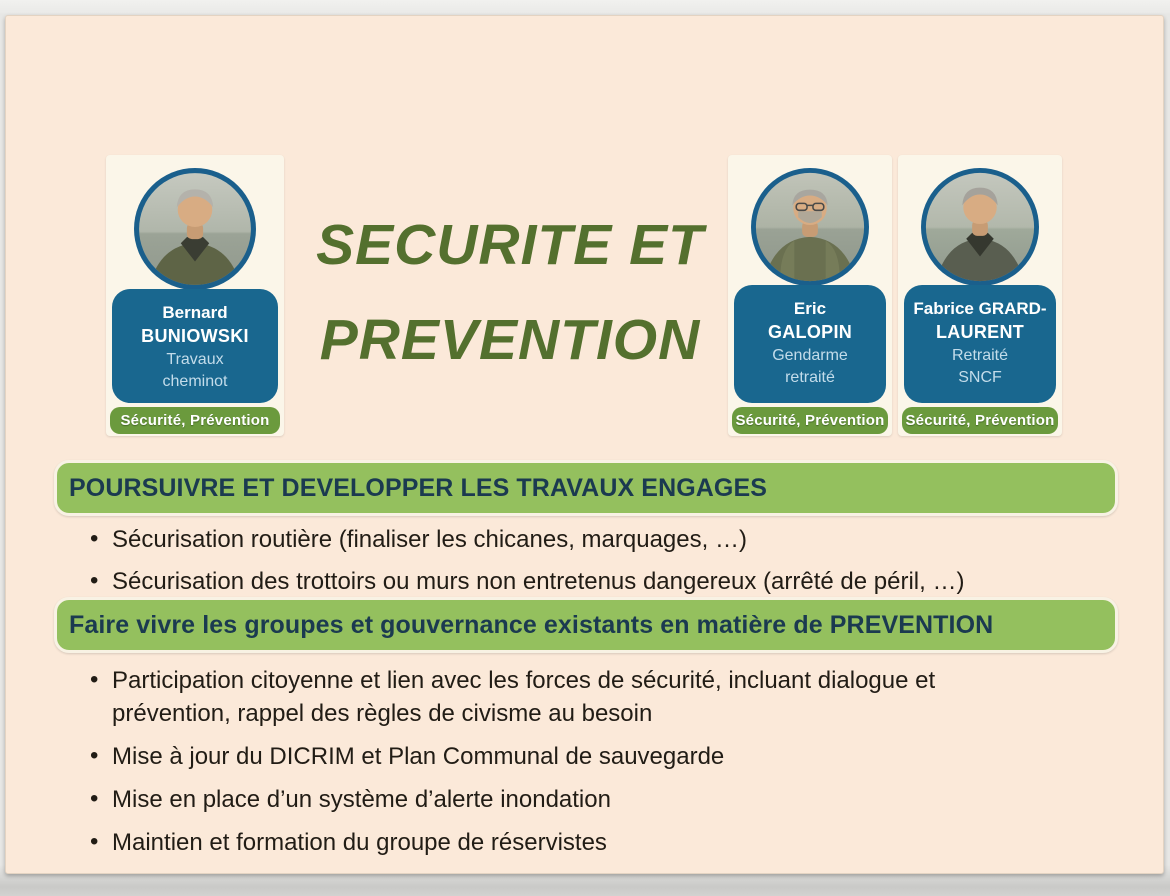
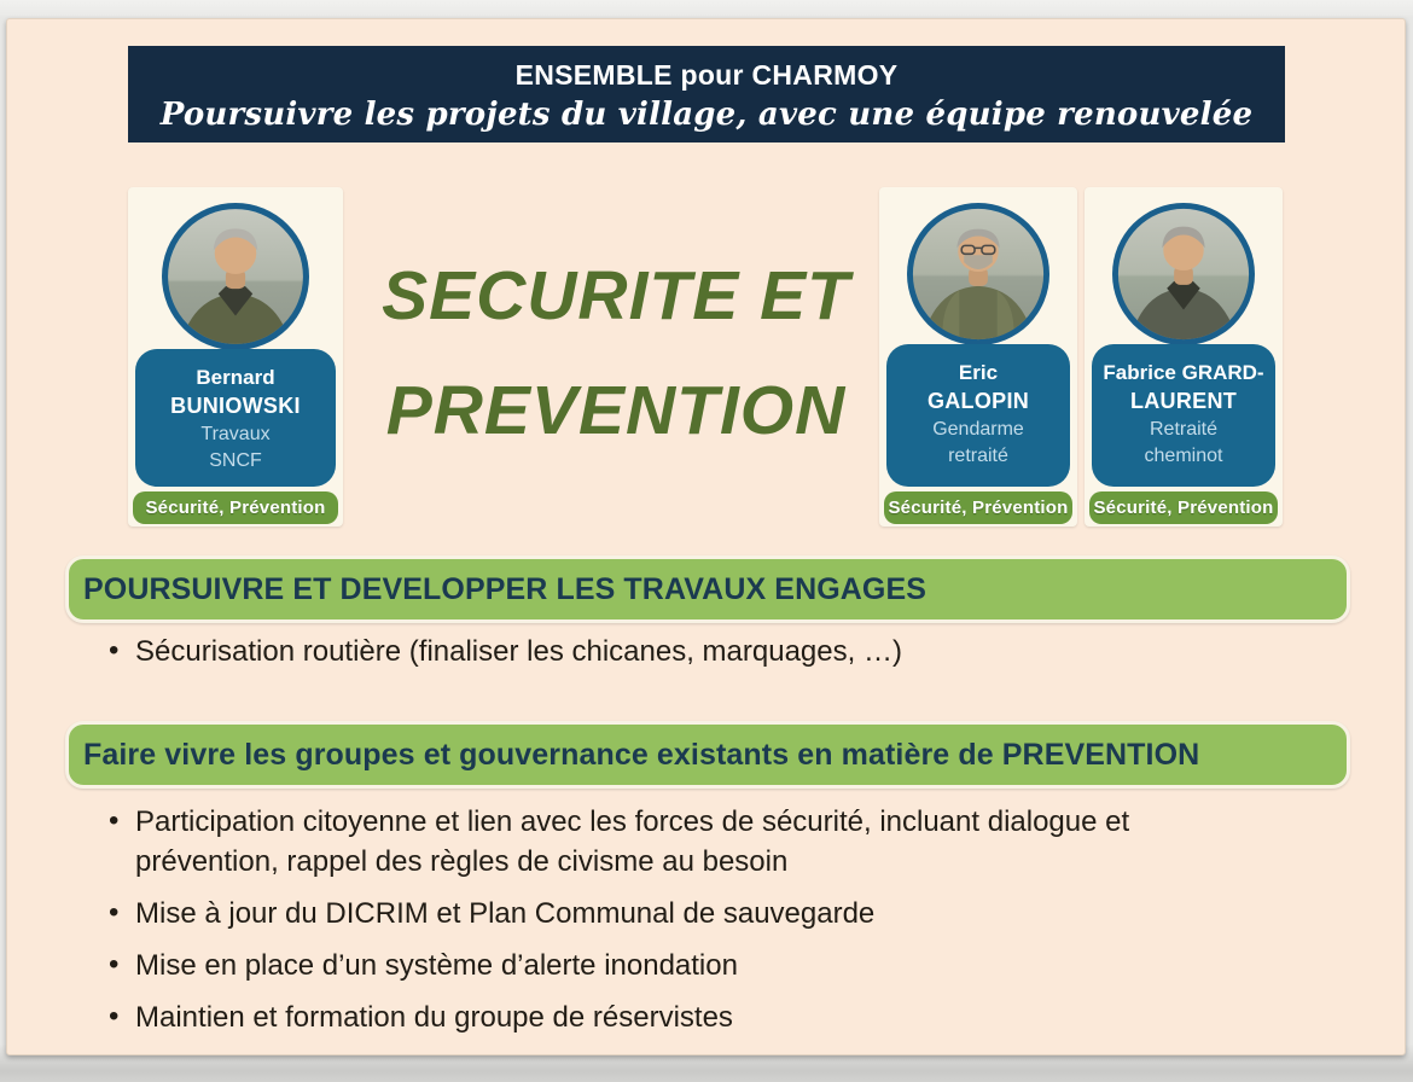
+ ENSEMBLE pour CHARMOY
+ Poursuivre les projets du village, avec une équipe renouvelée
  SECURITE ET
  PREVENTION
  Bernard
  BUNIOWSKI
  Travaux
- cheminot
+ SNCF
  Sécurité, Prévention
  Eric
  GALOPIN
  Gendarme
  retraité
  Sécurité, Prévention
  Fabrice GRARD-
  LAURENT
  Retraité
- SNCF
+ cheminot
  Sécurité, Prévention
  POURSUIVRE ET DEVELOPPER LES TRAVAUX ENGAGES
  Sécurisation routière (finaliser les chicanes, marquages, …)
- Sécurisation des trottoirs ou murs non entretenus dangereux (arrêté de péril, …)
  Faire vivre les groupes et gouvernance existants en matière de PREVENTION
  Participation citoyenne et lien avec les forces de sécurité, incluant dialogue et prévention, rappel des règles de civisme au besoin
  Mise à jour du DICRIM et Plan Communal de sauvegarde
  Mise en place d’un système d’alerte inondation
  Maintien et formation du groupe de réservistes
